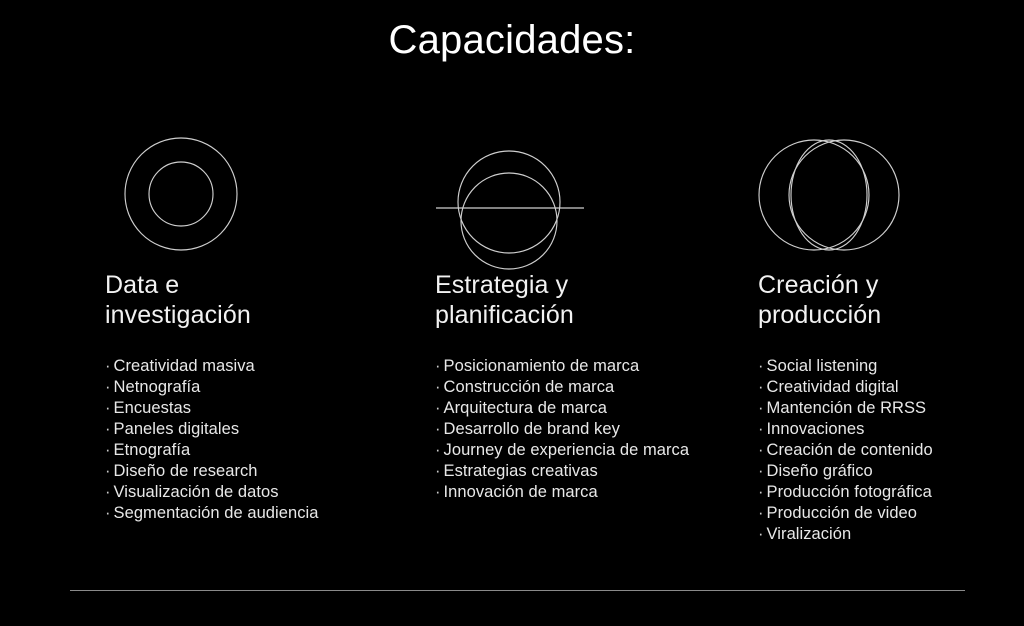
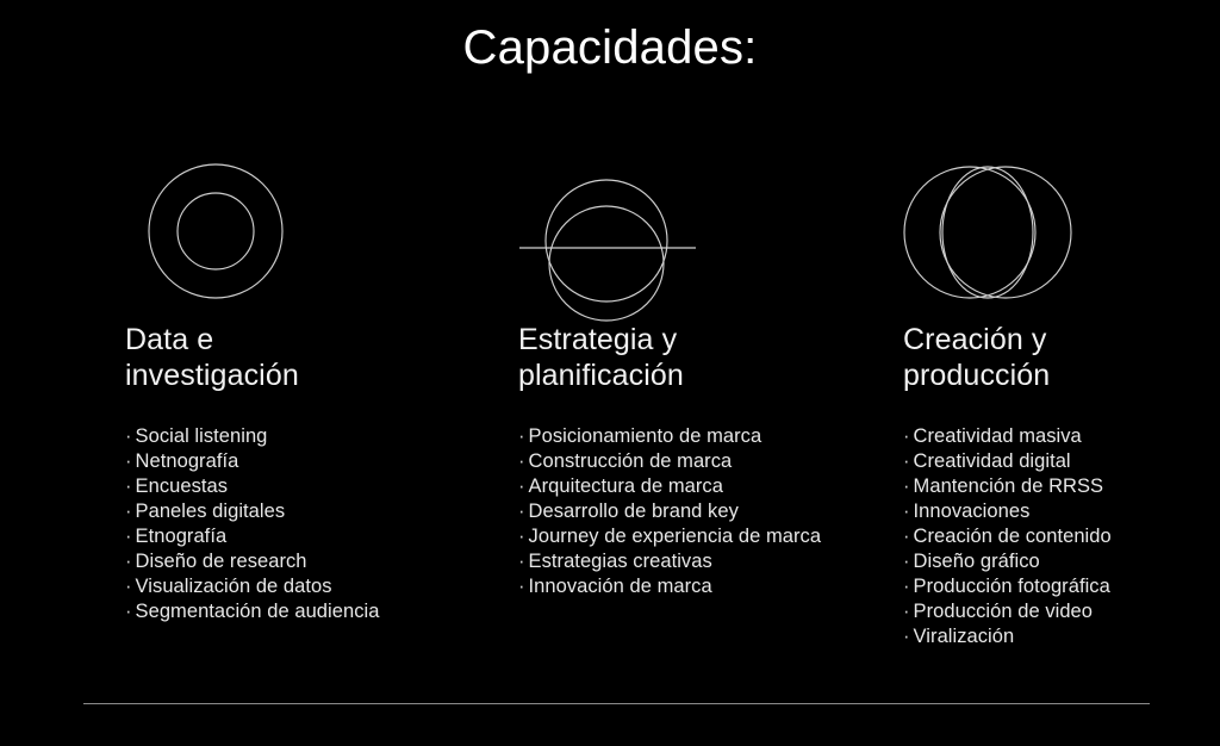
  Capacidades:
  Data e
  investigación
- · Creatividad masiva
+ · Social listening
  · Netnografía
  · Encuestas
  · Paneles digitales
  · Etnografía
  · Diseño de research
  · Visualización de datos
  · Segmentación de audiencia
  Estrategia y
  planificación
  · Posicionamiento de marca
  · Construcción de marca
  · Arquitectura de marca
  · Desarrollo de brand key
  · Journey de experiencia de marca
  · Estrategias creativas
  · Innovación de marca
  Creación y
  producción
- · Social listening
+ · Creatividad masiva
  · Creatividad digital
  · Mantención de RRSS
  · Innovaciones
  · Creación de contenido
  · Diseño gráfico
  · Producción fotográfica
  · Producción de video
  · Viralización
